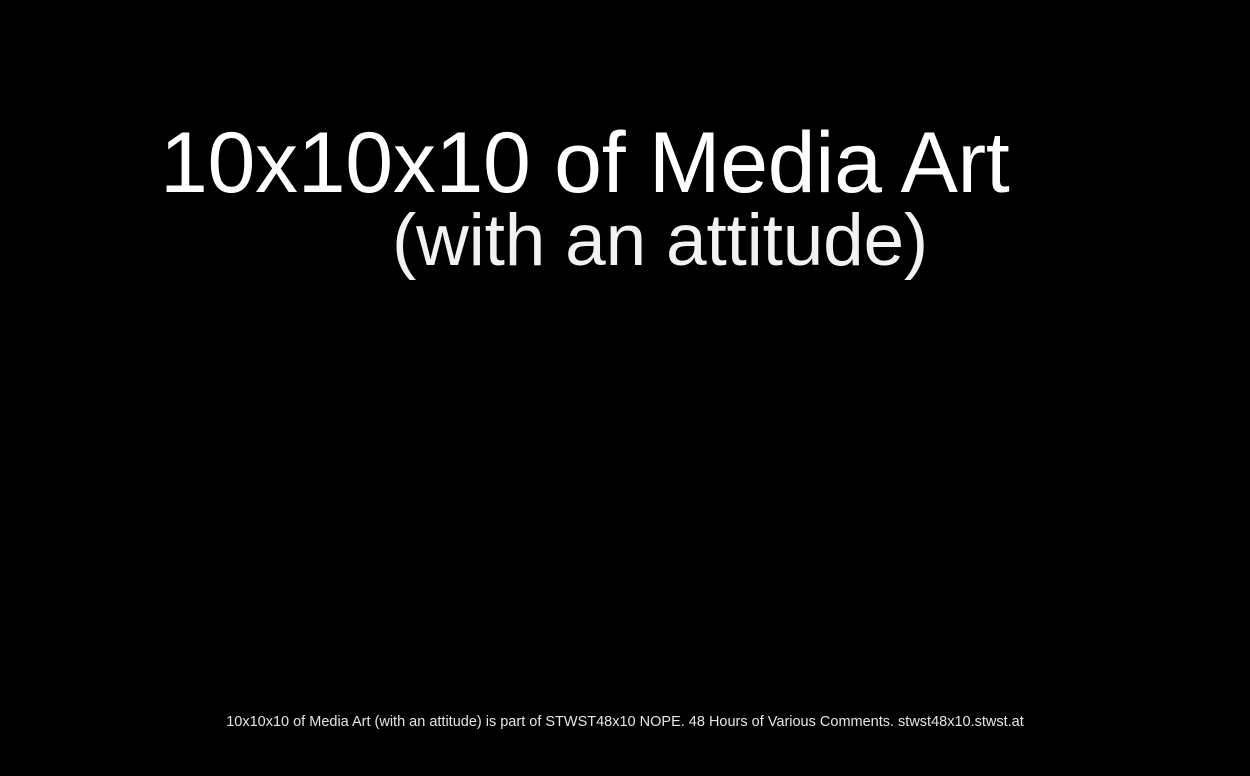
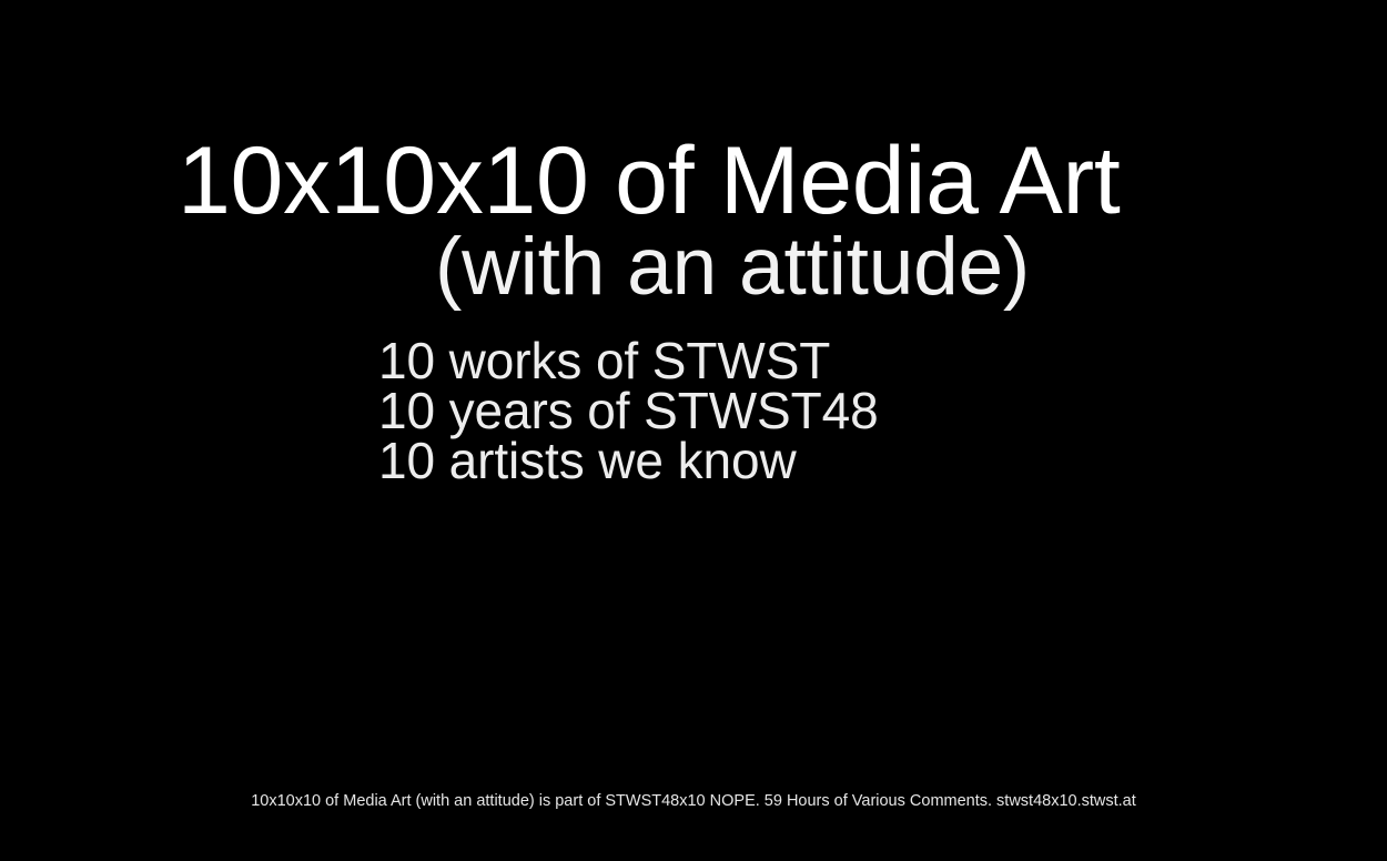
  10x10x10 of Media Art
  (with an attitude)
+ 10 works of STWST
+ 10 years of STWST48
+ 10 artists we know
- 10x10x10 of Media Art (with an attitude) is part of STWST48x10 NOPE. 48 Hours of Various Comments. stwst48x10.stwst.at
+ 10x10x10 of Media Art (with an attitude) is part of STWST48x10 NOPE. 59 Hours of Various Comments. stwst48x10.stwst.at
